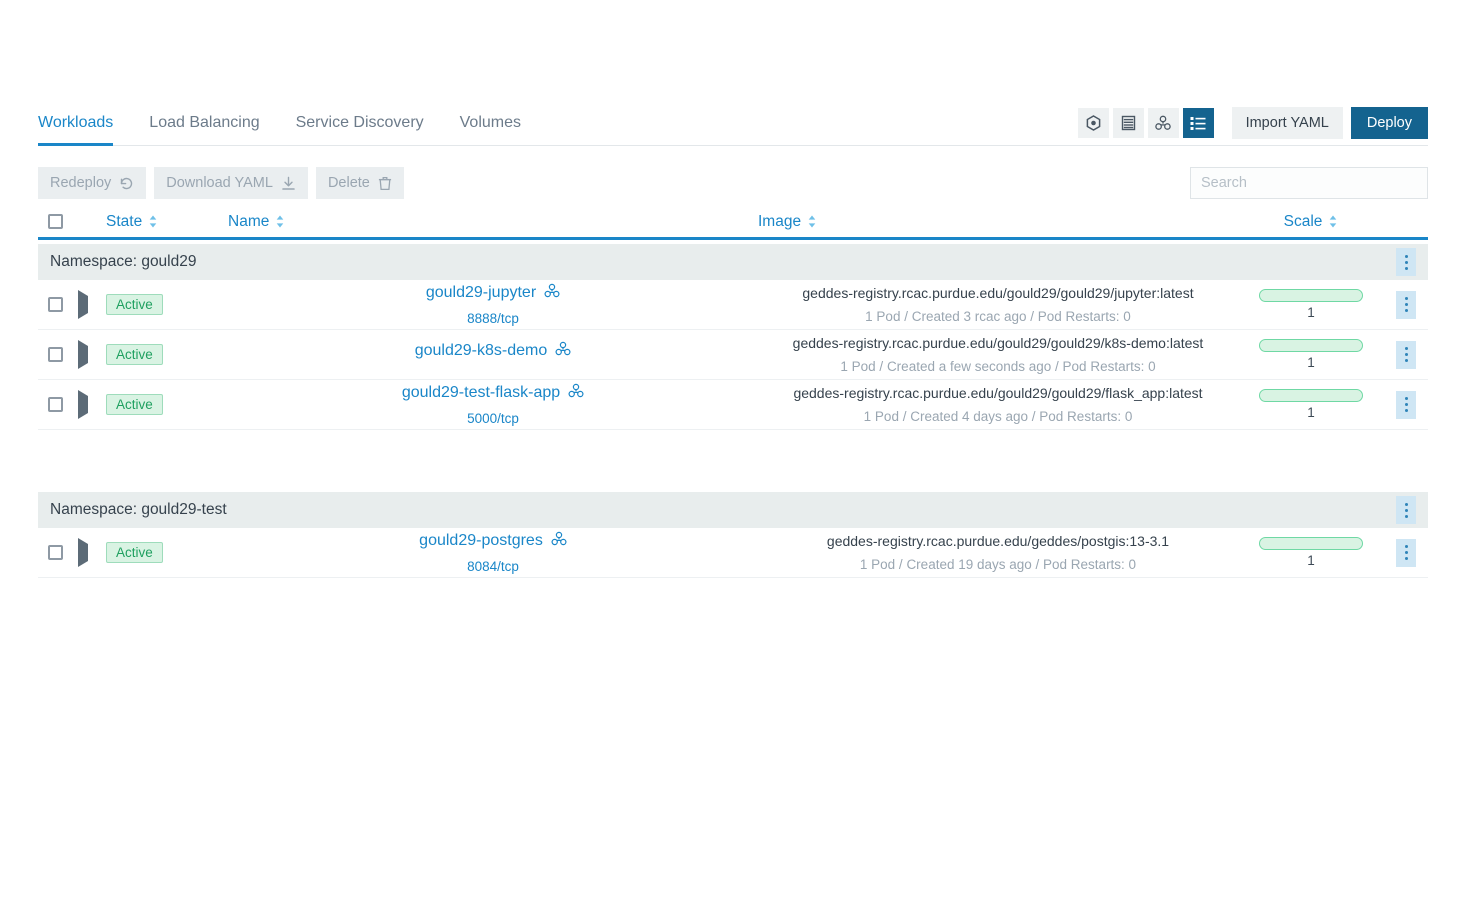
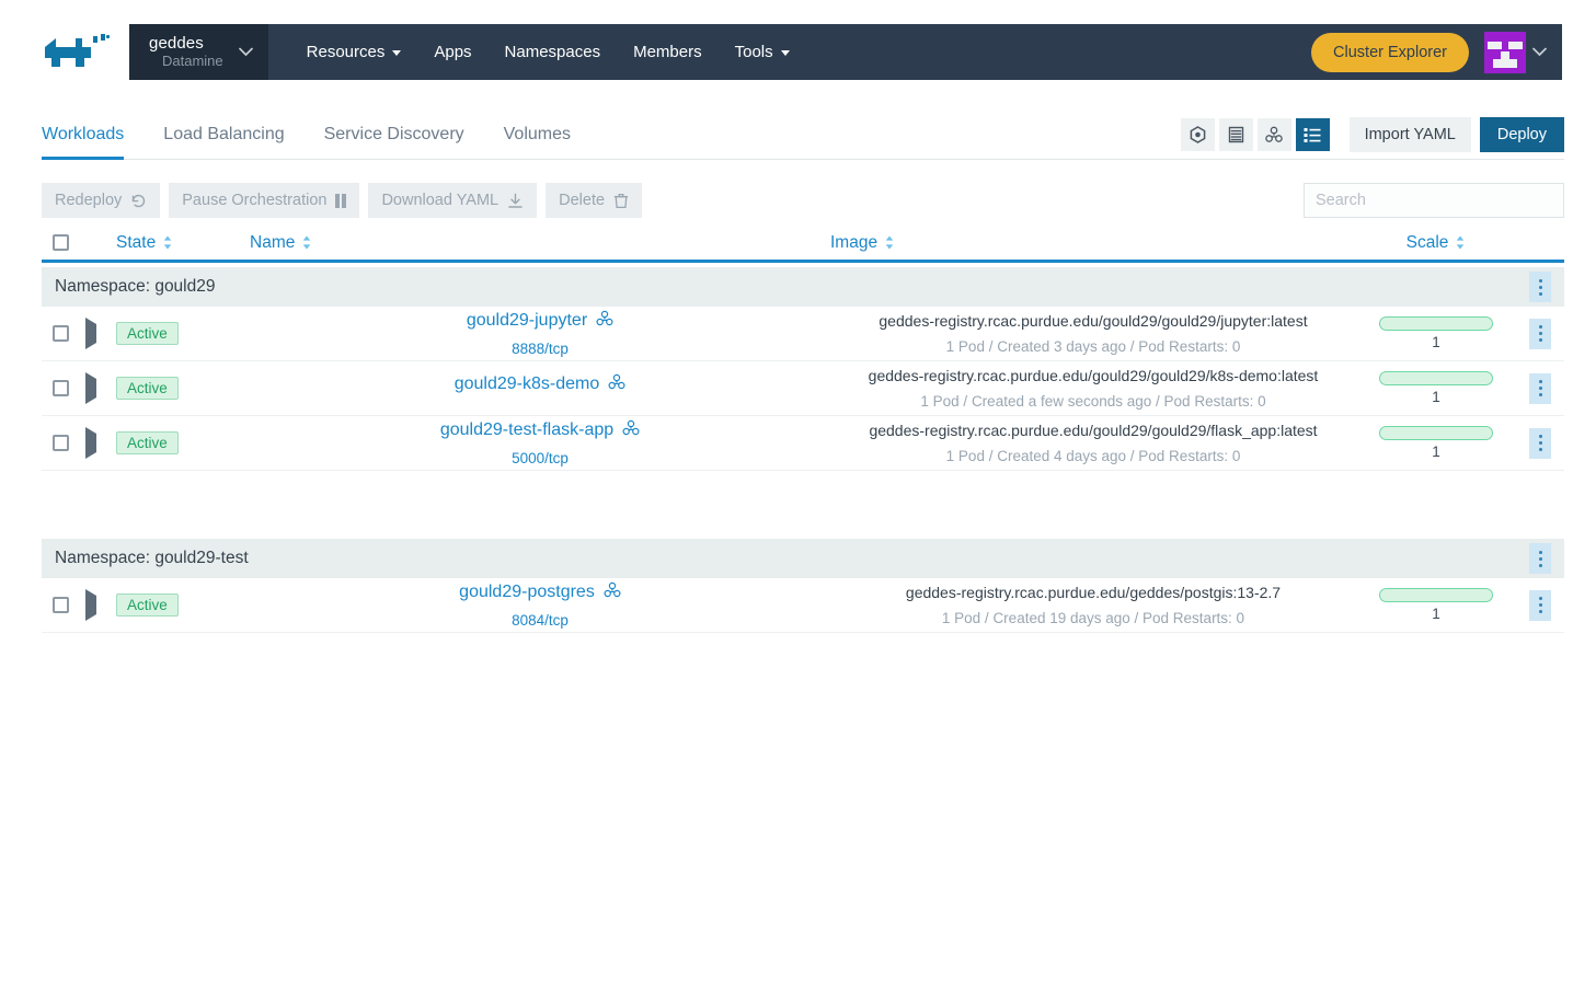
+ geddes
+ Datamine
+ Resources
+ Apps
+ Namespaces
+ Members
+ Tools
+ Cluster Explorer
  Workloads
  Load Balancing
  Service Discovery
  Volumes
  Import YAML
  Deploy
  Redeploy
+ Pause Orchestration
  Download YAML
  Delete
  Search
  State
  Name
  Image
  Scale
  Namespace: gould29
  Active
  gould29-jupyter
  8888/tcp
  geddes-registry.rcac.purdue.edu/gould29/gould29/jupyter:latest
- 1 Pod / Created 3 rcac ago / Pod Restarts: 0
+ 1 Pod / Created 3 days ago / Pod Restarts: 0
  1
  Active
  gould29-k8s-demo
  geddes-registry.rcac.purdue.edu/gould29/gould29/k8s-demo:latest
  1 Pod / Created a few seconds ago / Pod Restarts: 0
  1
  Active
  gould29-test-flask-app
  5000/tcp
  geddes-registry.rcac.purdue.edu/gould29/gould29/flask_app:latest
  1 Pod / Created 4 days ago / Pod Restarts: 0
  1
  Namespace: gould29-test
  Active
  gould29-postgres
  8084/tcp
- geddes-registry.rcac.purdue.edu/geddes/postgis:13-3.1
+ geddes-registry.rcac.purdue.edu/geddes/postgis:13-2.7
  1 Pod / Created 19 days ago / Pod Restarts: 0
  1
